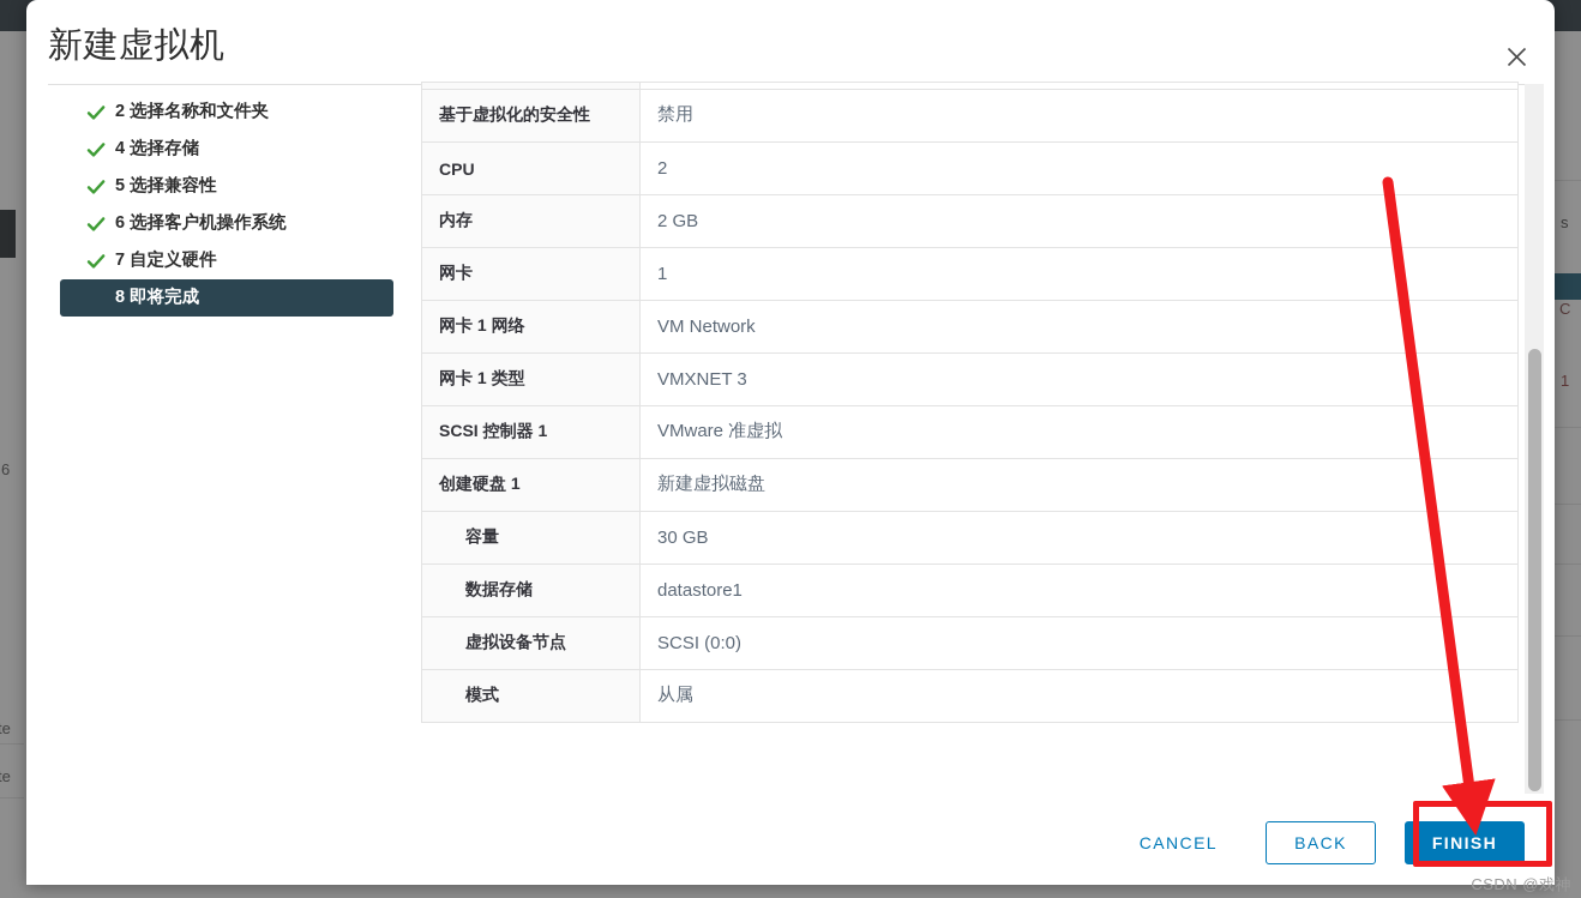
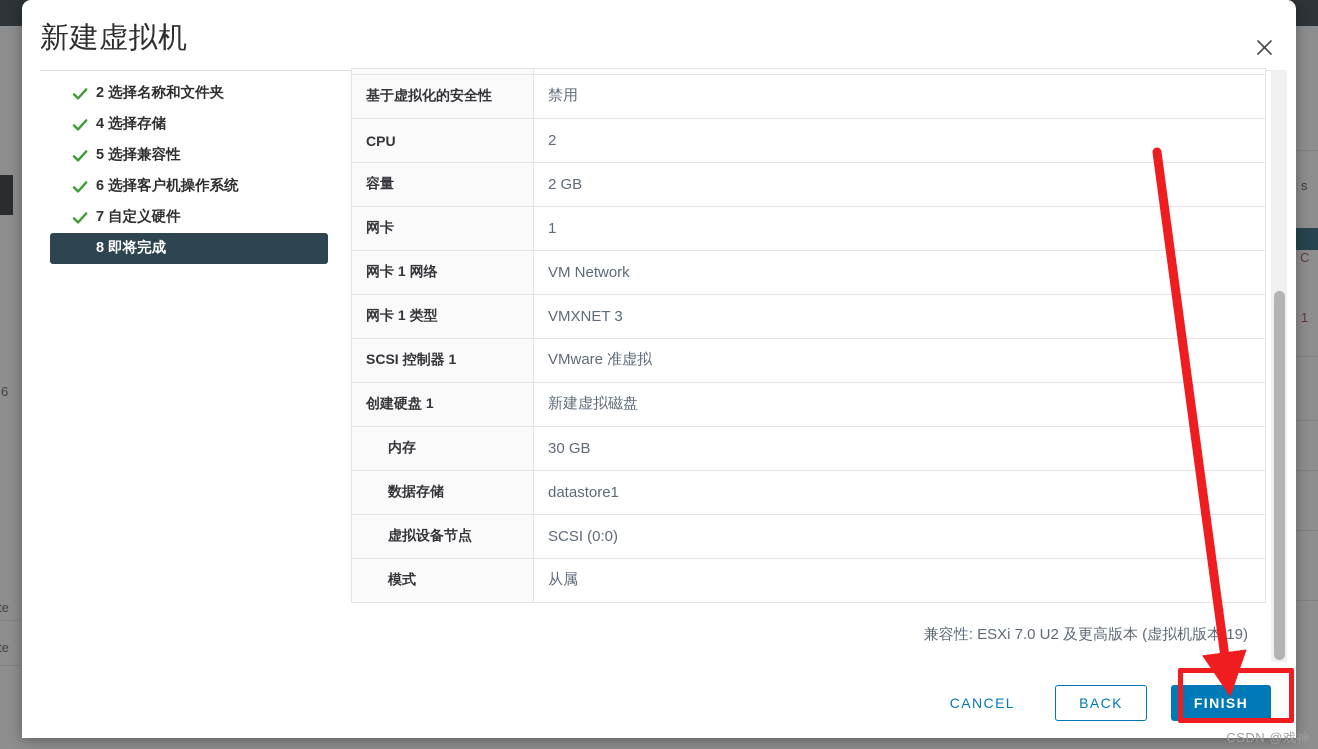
  6
  s
  C
  1
  新建虚拟机
  2 选择名称和文件夹
  4 选择存储
  5 选择兼容性
  6 选择客户机操作系统
  7 自定义硬件
  8 即将完成
  基于虚拟化的安全性	禁用
  CPU	2
- 内存	2 GB
+ 容量	2 GB
  网卡	1
  网卡 1 网络	VM Network
  网卡 1 类型	VMXNET 3
  SCSI 控制器 1	VMware 准虚拟
  创建硬盘 1	新建虚拟磁盘
- 容量	30 GB
+ 内存	30 GB
  数据存储	datastore1
  虚拟设备节点	SCSI (0:0)
  模式	从属
+ 兼容性: ESXi 7.0 U2 及更高版本 (虚拟机版本 19)
  CANCEL
  BACK
  FINISH
  CSDN @戏神
